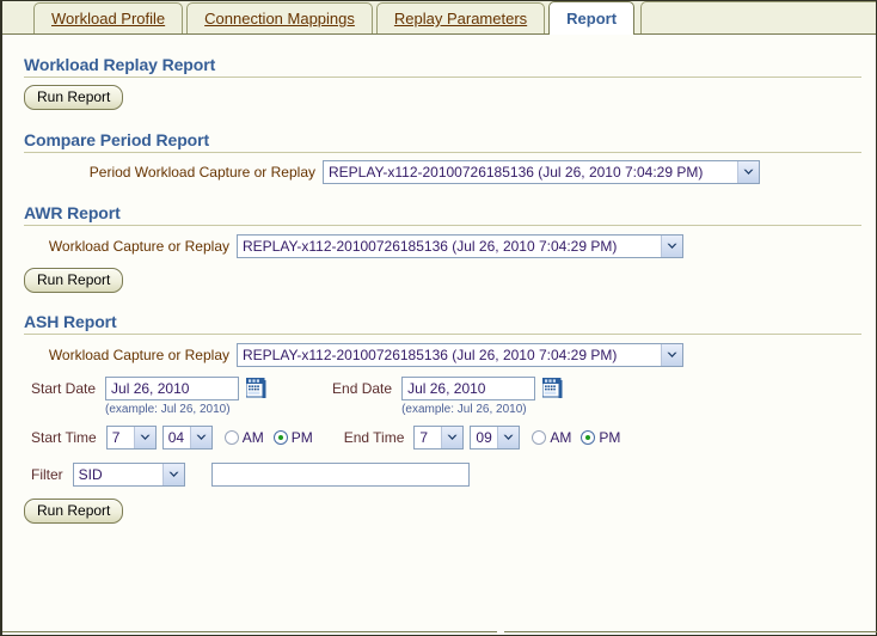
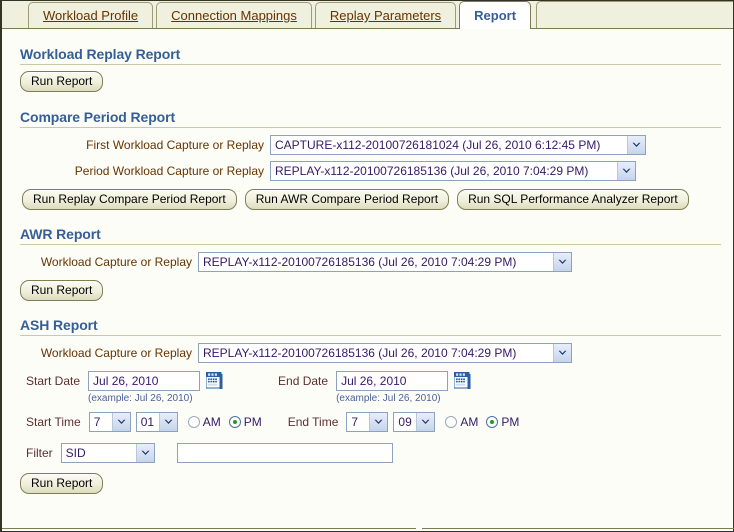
  Workload Profile
  Connection Mappings
  Replay Parameters
  Report
  Workload Replay Report
  Run Report
  Compare Period Report
+ First Workload Capture or Replay
+ CAPTURE-x112-20100726181024 (Jul 26, 2010 6:12:45 PM)
  Period Workload Capture or Replay
  REPLAY-x112-20100726185136 (Jul 26, 2010 7:04:29 PM)
+ Run Replay Compare Period Report
+ Run AWR Compare Period Report
+ Run SQL Performance Analyzer Report
  AWR Report
  Workload Capture or Replay
  REPLAY-x112-20100726185136 (Jul 26, 2010 7:04:29 PM)
  Run Report
  ASH Report
  Workload Capture or Replay
  REPLAY-x112-20100726185136 (Jul 26, 2010 7:04:29 PM)
  Start Date
  Jul 26, 2010
  (example: Jul 26, 2010)
  End Date
  Jul 26, 2010
  (example: Jul 26, 2010)
  Start Time
  7
- 04
+ 01
  AM
  PM
  End Time
  7
  09
  AM
  PM
  Filter
  SID
  Run Report
